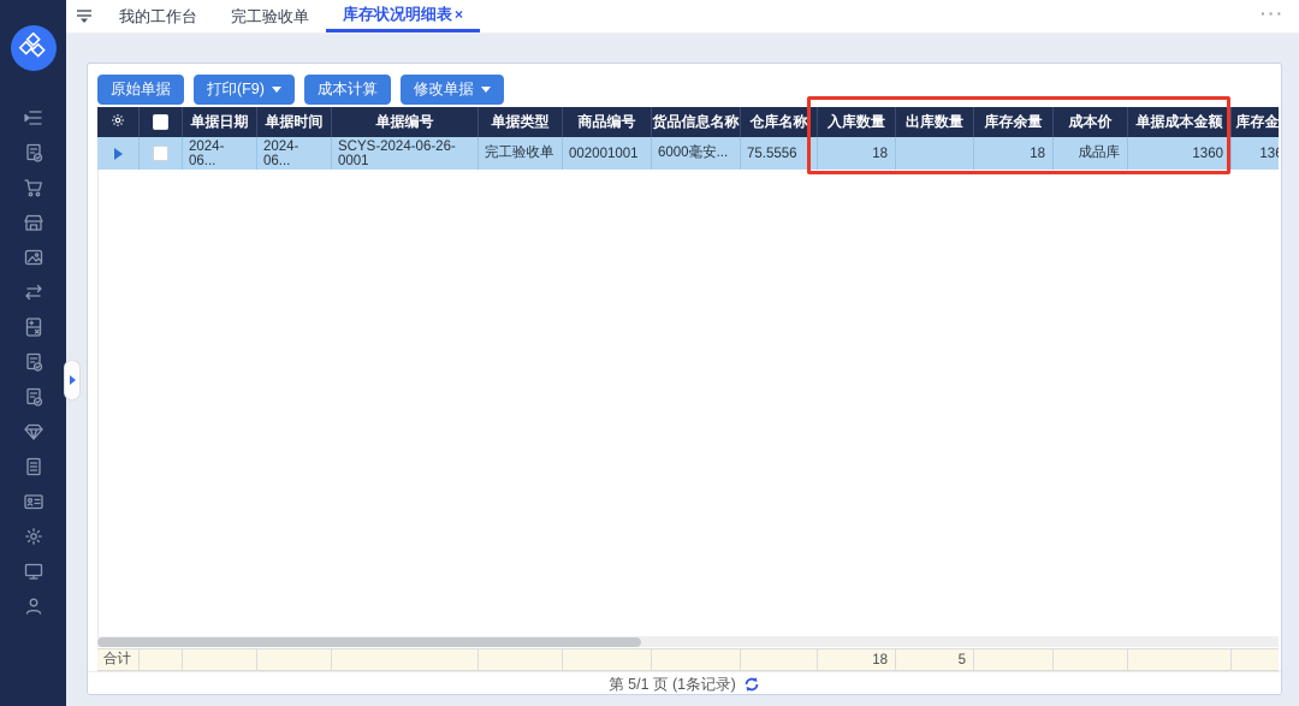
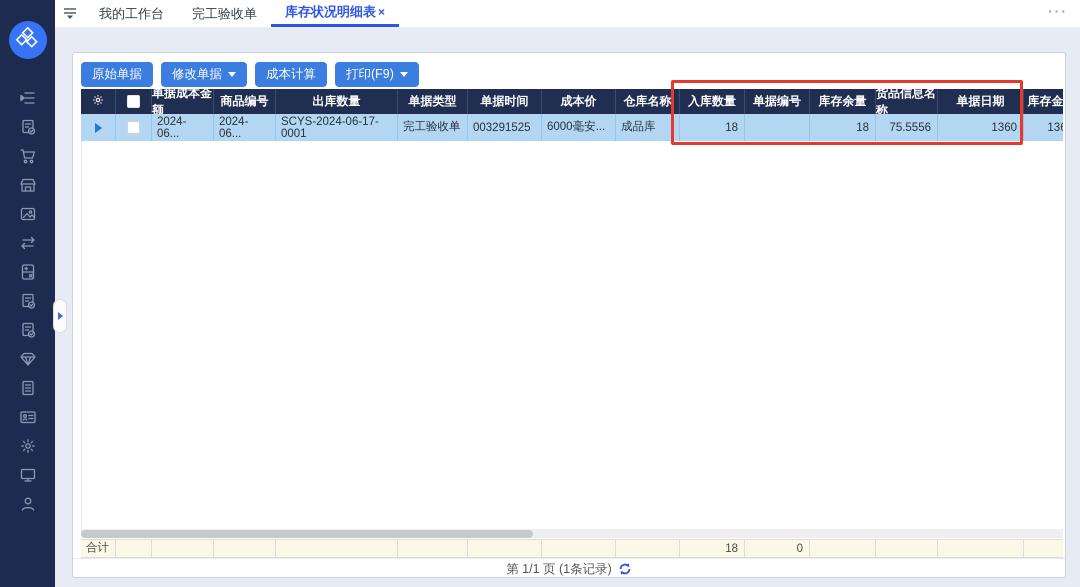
  我的工作台
  完工验收单
  库存状况明细表
  ×
  ···
  原始单据
- 打印(F9)
+ 修改单据
  成本计算
- 修改单据
+ 打印(F9)
- 单据日期
+ 单据成本金额
- 单据时间
+ 商品编号
- 单据编号
+ 出库数量
  单据类型
- 商品编号
+ 单据时间
- 货品信息名称
+ 成本价
  仓库名称
  入库数量
- 出库数量
+ 单据编号
  库存余量
- 成本价
+ 货品信息名称
- 单据成本金额
+ 单据日期
  库存金
  2024-06...
  2024-06...
- SCYS-2024-06-26-0001
+ SCYS-2024-06-17-0001
  完工验收单
- 002001001
+ 003291525
  6000毫安...
- 75.5556
+ 成品库
  18
  18
- 成品库
+ 75.5556
  1360
  合计
  18
- 5
+ 0
- 第 5/1 页 (1条记录)
+ 第 1/1 页 (1条记录)
